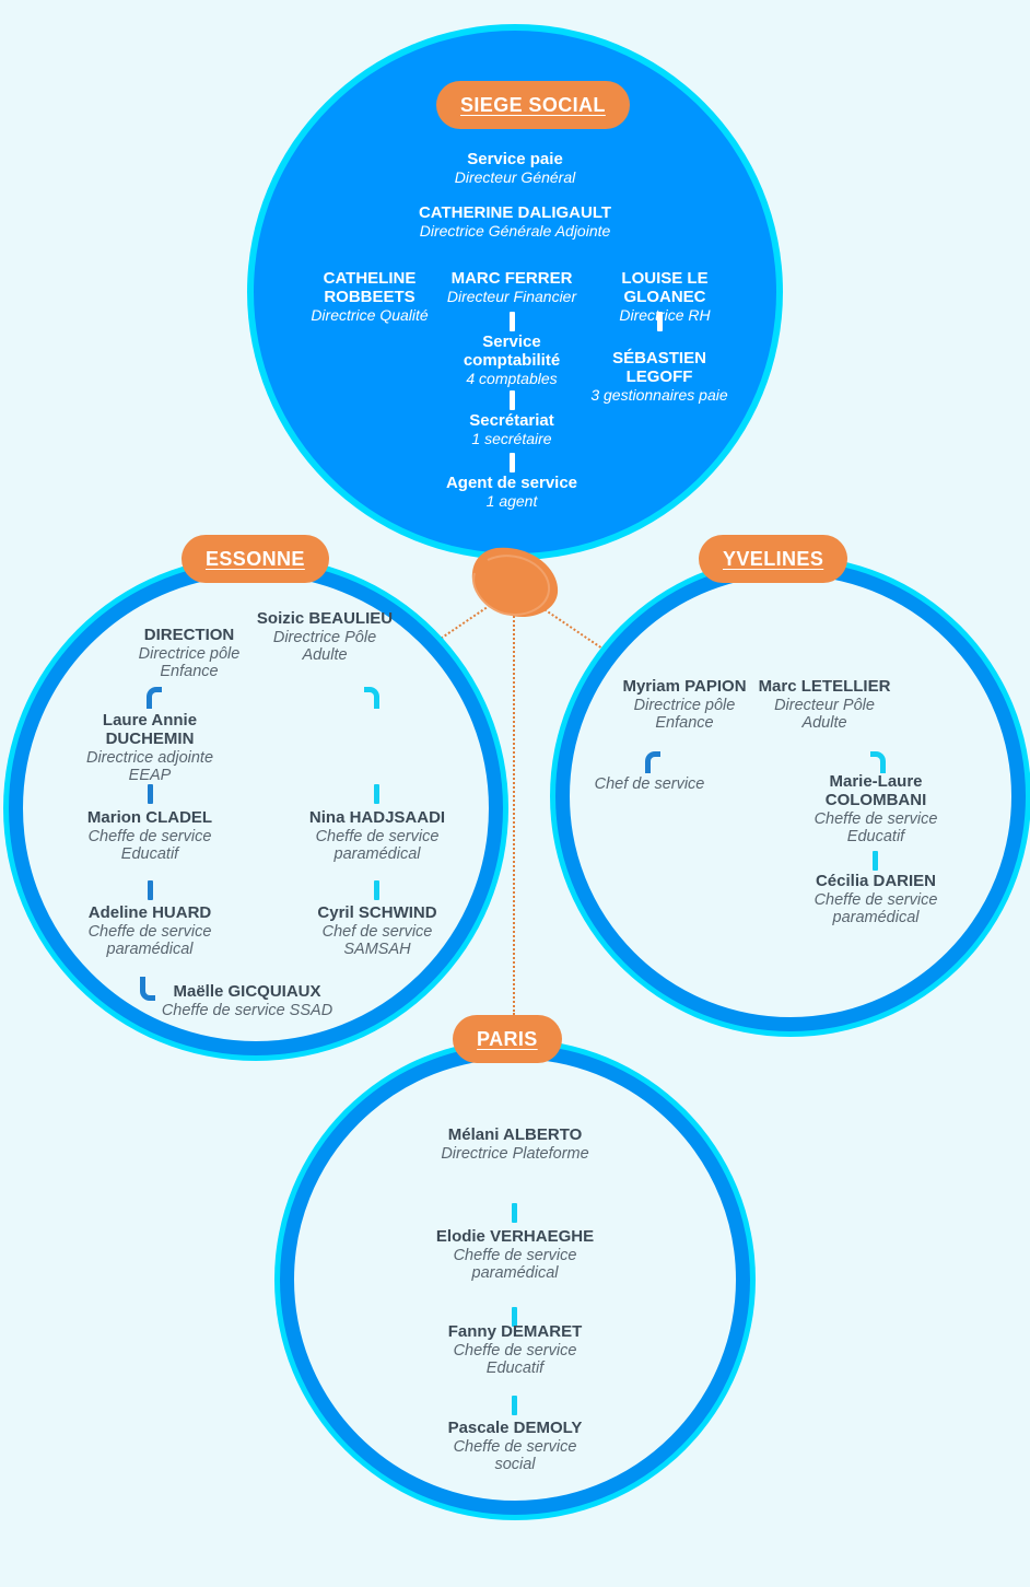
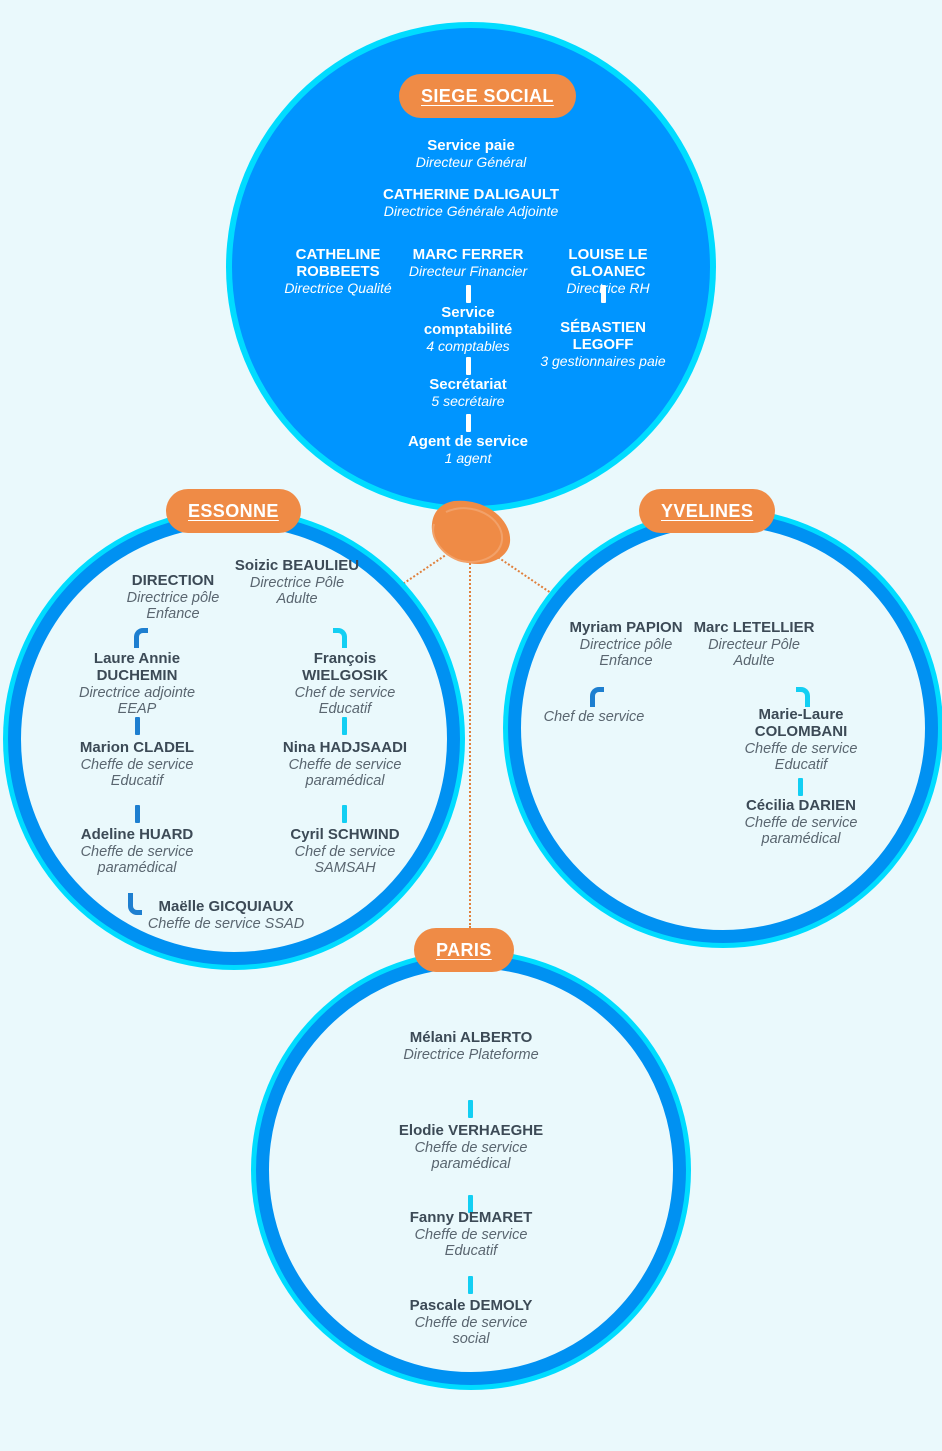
  SIEGE SOCIAL
  Service paie
  Directeur Général
  CATHERINE DALIGAULT
  Directrice Générale Adjointe
  CATHELINE ROBBEETS
  Directrice Qualité
  MARC FERRER
  Directeur Financier
  LOUISE LE GLOANEC
  Directrice RH
  Service comptabilité
  4 comptables
  SÉBASTIEN LEGOFF
  3 gestionnaires paie
  Secrétariat
- 1 secrétaire
+ 5 secrétaire
  Agent de service
  1 agent
  ESSONNE
  DIRECTION
  Directrice pôle Enfance
  Soizic BEAULIEU
  Directrice Pôle Adulte
  Laure Annie DUCHEMIN
  Directrice adjointe EEAP
+ François WIELGOSIK
+ Chef de service Educatif
  Marion CLADEL
  Cheffe de service Educatif
  Nina HADJSAADI
  Cheffe de service paramédical
  Adeline HUARD
  Cheffe de service paramédical
  Cyril SCHWIND
  Chef de service SAMSAH
  Maëlle GICQUIAUX
  Cheffe de service SSAD
  YVELINES
  Myriam PAPION
  Directrice pôle Enfance
  Marc LETELLIER
  Directeur Pôle Adulte
  Chef de service
  Marie-Laure COLOMBANI
  Cheffe de service Educatif
  Cécilia DARIEN
  Cheffe de service paramédical
  PARIS
  Mélani ALBERTO
  Directrice Plateforme
  Elodie VERHAEGHE
  Cheffe de service paramédical
  Fanny DEMARET
  Cheffe de service Educatif
  Pascale DEMOLY
  Cheffe de service social
